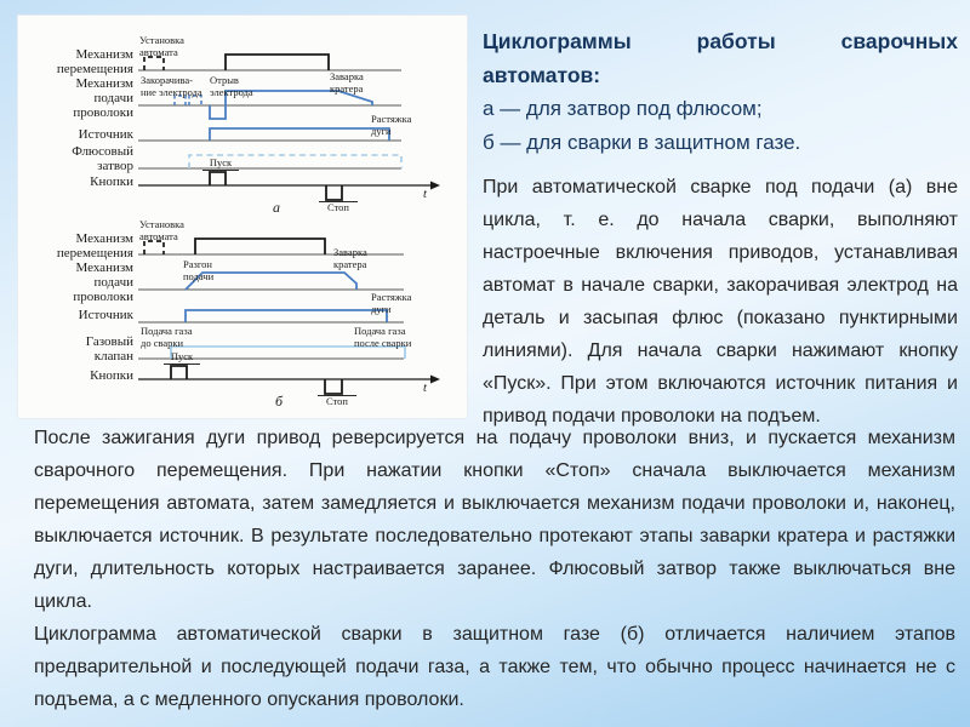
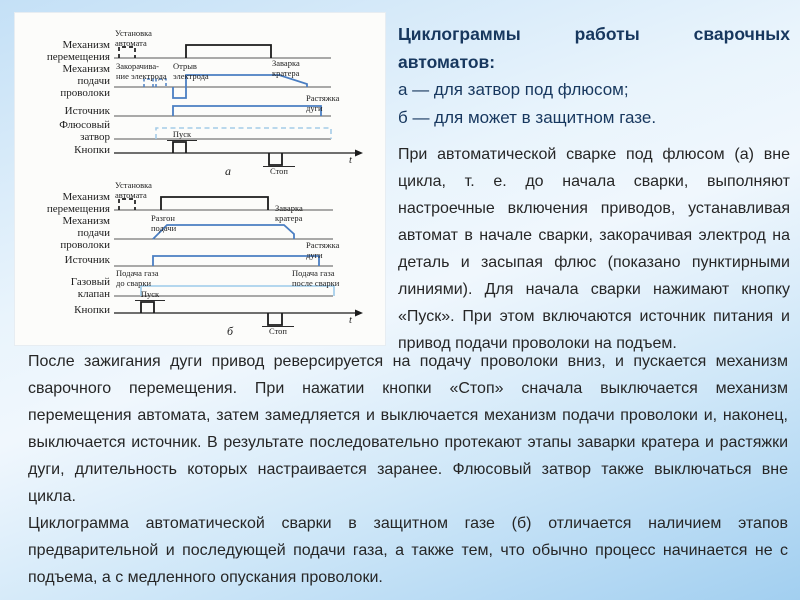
  Механизм
  перемещения
  Механизм
  подачи
  проволоки
  Источник
  Флюсовый
  затвор
  Кнопки
  Установка
  автомата
  Закорачива-
  ние электрода
  Отрыв
  электрода
  Заварка
  кратера
  Растяжка
  дуги
  Пуск
  Стоп
  t
  а
  Механизм
  перемещения
  Механизм
  подачи
  проволоки
  Источник
  Газовый
  клапан
  Кнопки
  Установка
  автомата
  Разгон
  подачи
  Заварка
  кратера
  Растяжка
  дуги
  Подача газа
  до сварки
  Подача газа
  после сварки
  Пуск
  Стоп
  t
  б
  Циклограммы работы сварочных автоматов:
  а — для затвор под флюсом;
- б — для сварки в защитном газе.
+ б — для может в защитном газе.
- При автоматической сварке под подачи (а) вне цикла, т. е. до начала сварки, выполняют настроечные включения приводов, устанавливая автомат в начале сварки, закорачивая электрод на деталь и засыпая флюс (показано пунктирными линиями). Для начала сварки нажимают кнопку «Пуск». При этом включаются источник питания и привод подачи проволоки на подъем.
+ При автоматической сварке под флюсом (а) вне цикла, т. е. до начала сварки, выполняют настроечные включения приводов, устанавливая автомат в начале сварки, закорачивая электрод на деталь и засыпая флюс (показано пунктирными линиями). Для начала сварки нажимают кнопку «Пуск». При этом включаются источник питания и привод подачи проволоки на подъем.
  После зажигания дуги привод реверсируется на подачу проволоки вниз, и пускается механизм сварочного перемещения. При нажатии кнопки «Стоп» сначала выключается механизм перемещения автомата, затем замедляется и выключается механизм подачи проволоки и, наконец, выключается источник. В результате последовательно протекают этапы заварки кратера и растяжки дуги, длительность которых настраивается заранее. Флюсовый затвор также выключаться вне цикла.
  Циклограмма автоматической сварки в защитном газе (б) отличается наличием этапов предварительной и последующей подачи газа, а также тем, что обычно процесс начинается не с подъема, а с медленного опускания проволоки.
